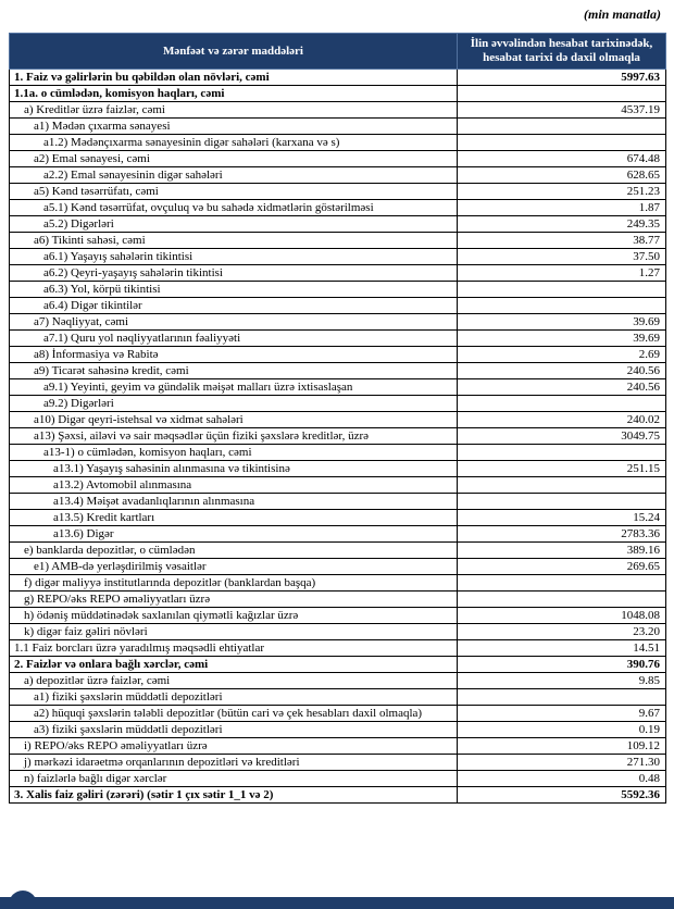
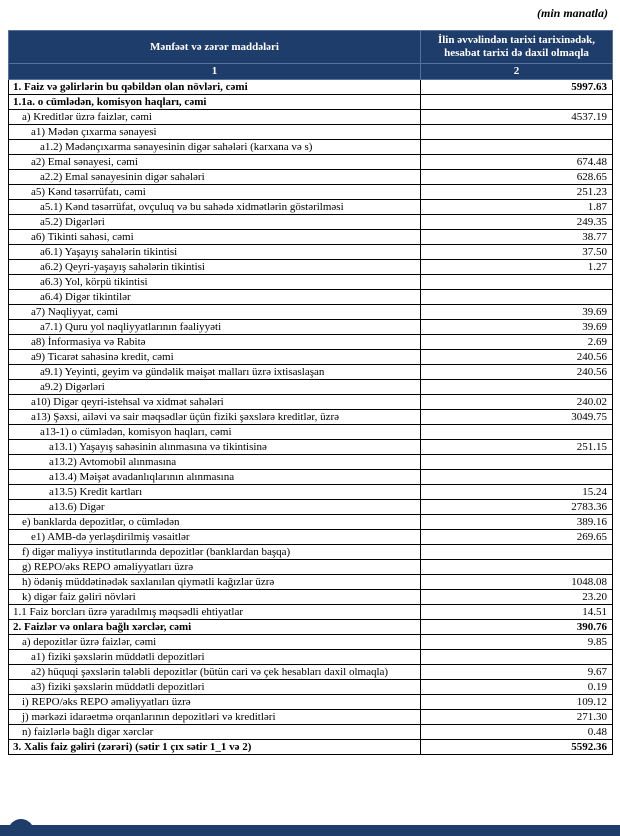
  (min manatla)
- Mənfəət və zərər maddələri	İlin əvvəlindən hesabat tarixinədək, hesabat tarixi də daxil olmaqla
+ Mənfəət və zərər maddələri	İlin əvvəlindən tarixi tarixinədək, hesabat tarixi də daxil olmaqla
+ 1	2
  1. Faiz və gəlirlərin bu qəbildən olan növləri, cəmi	5997.63
  1.1a. o cümlədən, komisyon haqları, cəmi
  a) Kreditlər üzrə faizlər, cəmi	4537.19
  a1) Mədən çıxarma sənayesi
  a1.2) Mədənçıxarma sənayesinin digər sahələri (karxana və s)
  a2) Emal sənayesi, cəmi	674.48
  a2.2) Emal sənayesinin digər sahələri	628.65
  a5) Kənd təsərrüfatı, cəmi	251.23
  a5.1) Kənd təsərrüfat, ovçuluq və bu sahədə xidmətlərin göstərilməsi	1.87
  a5.2) Digərləri	249.35
  a6) Tikinti sahəsi, cəmi	38.77
  a6.1) Yaşayış sahələrin tikintisi	37.50
  a6.2) Qeyri-yaşayış sahələrin tikintisi	1.27
  a6.3) Yol, körpü tikintisi
  a6.4) Digər tikintilər
  a7) Nəqliyyat, cəmi	39.69
  a7.1) Quru yol nəqliyyatlarının fəaliyyəti	39.69
  a8) İnformasiya və Rabitə	2.69
  a9) Ticarət sahəsinə kredit, cəmi	240.56
  a9.1) Yeyinti, geyim və gündəlik məişət malları üzrə ixtisaslaşan	240.56
  a9.2) Digərləri
  a10) Digər qeyri-istehsal və xidmət sahələri	240.02
  a13) Şəxsi, ailəvi və sair məqsədlər üçün fiziki şəxslərə kreditlər, üzrə	3049.75
  a13-1) o cümlədən, komisyon haqları, cəmi
  a13.1) Yaşayış sahəsinin alınmasına və tikintisinə	251.15
  a13.2) Avtomobil alınmasına
  a13.4) Məişət avadanlıqlarının alınmasına
  a13.5) Kredit kartları	15.24
  a13.6) Digər	2783.36
  e) banklarda depozitlər, o cümlədən	389.16
  e1) AMB-də yerləşdirilmiş vəsaitlər	269.65
  f) digər maliyyə institutlarında depozitlər (banklardan başqa)
  g) REPO/əks REPO əməliyyatları üzrə
  h) ödəniş müddətinədək saxlanılan qiymətli kağızlar üzrə	1048.08
  k) digər faiz gəliri növləri	23.20
  1.1 Faiz borcları üzrə yaradılmış məqsədli ehtiyatlar	14.51
  2. Faizlər və onlara bağlı xərclər, cəmi	390.76
  a) depozitlər üzrə faizlər, cəmi	9.85
  a1) fiziki şəxslərin müddətli depozitləri
  a2) hüquqi şəxslərin tələbli depozitlər (bütün cari və çek hesabları daxil olmaqla)	9.67
  a3) fiziki şəxslərin müddətli depozitləri	0.19
  i) REPO/əks REPO əməliyyatları üzrə	109.12
  j) mərkəzi idarəetmə orqanlarının depozitləri və kreditləri	271.30
  n) faizlərlə bağlı digər xərclər	0.48
  3. Xalis faiz gəliri (zərəri) (sətir 1 çıx sətir 1_1 və 2)	5592.36
